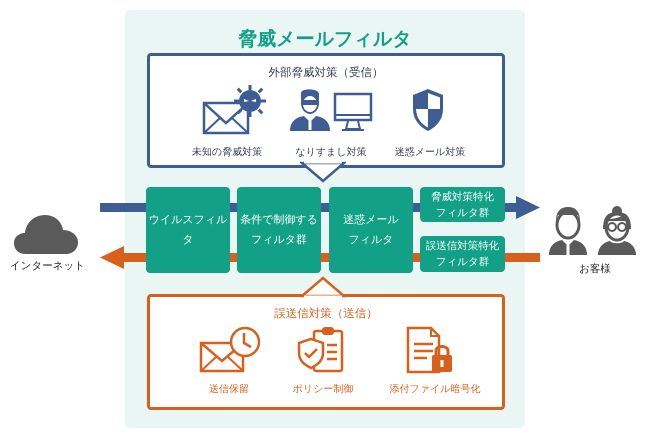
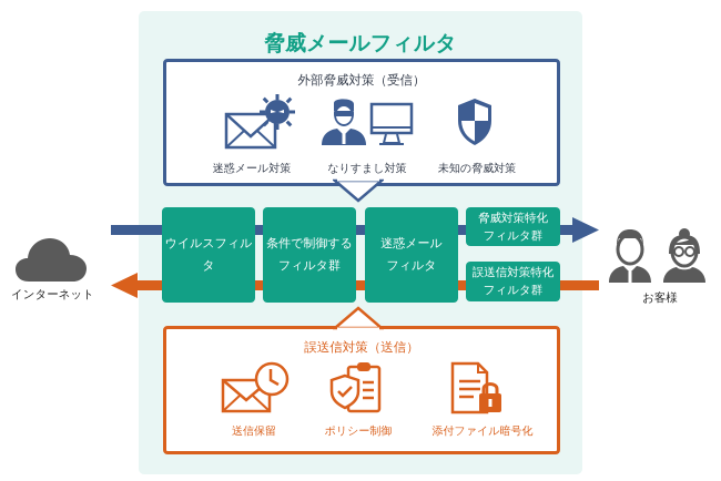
  脅威メールフィルタ
  外部脅威対策（受信）
- 未知の脅威対策
+ 迷惑メール対策
  なりすまし対策
- 迷惑メール対策
+ 未知の脅威対策
  ウイルスフィルタ
  条件で制御する
  フィルタ群
  迷惑メール
  フィルタ
  脅威対策特化
  フィルタ群
  誤送信対策特化
  フィルタ群
  インターネット
  お客様
  誤送信対策（送信）
  送信保留
  ポリシー制御
  添付ファイル暗号化
